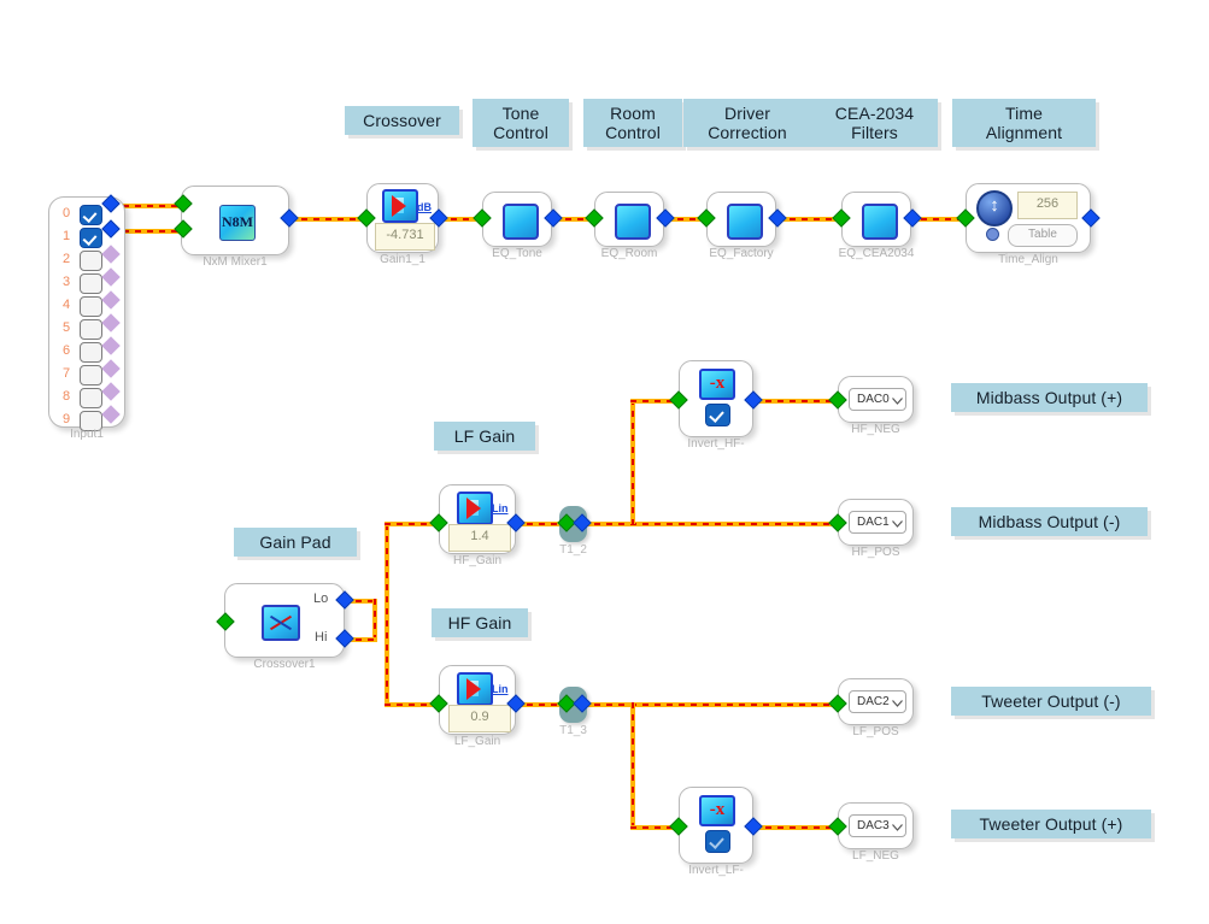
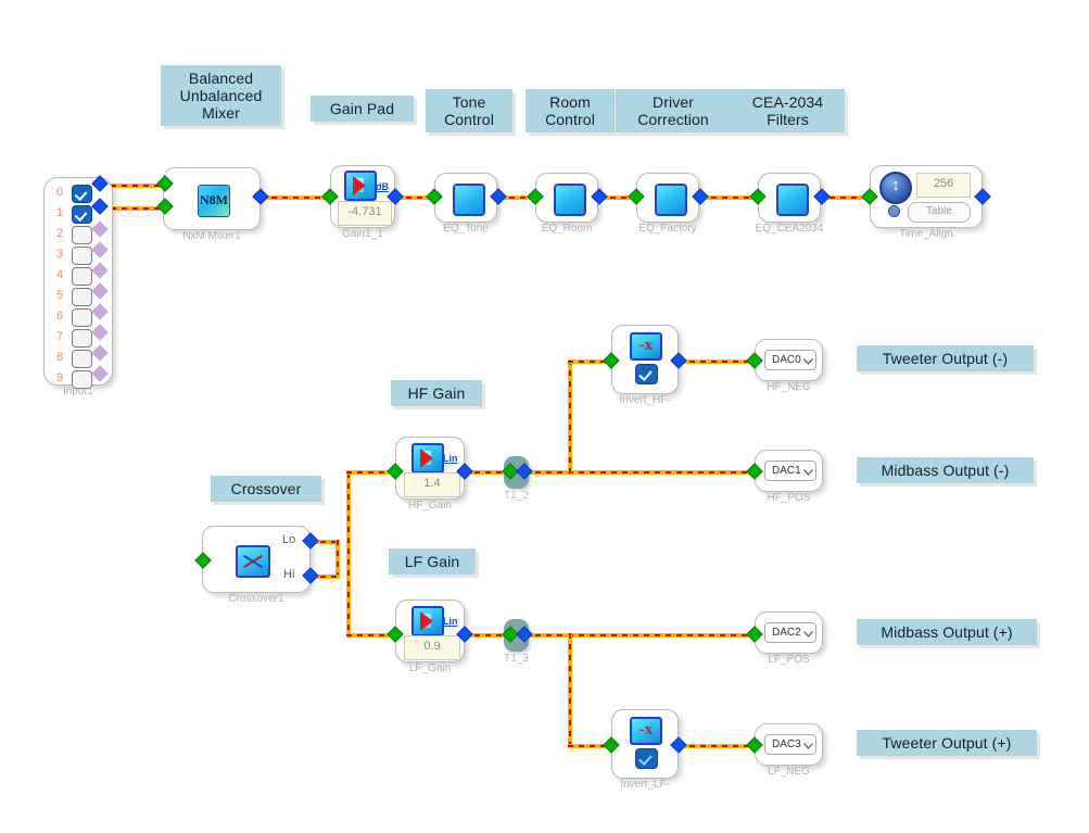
+ Balanced
+ Unbalanced
+ Mixer
- Crossover
+ Gain Pad
  Tone
  Control
  Room
  Control
  Driver
  Correction
  CEA-2034
  Filters
- Time
- Alignment
- LF Gain
+ HF Gain
- Gain Pad
+ Crossover
- HF Gain
+ LF Gain
- Midbass Output (+)
+ Tweeter Output (-)
  Midbass Output (-)
- Tweeter Output (-)
+ Midbass Output (+)
  Tweeter Output (+)
  0
  1
  2
  3
  4
  5
  6
  7
  8
  9
  Input1
  NxM Mixer1
  dB
  -4.731
  Gain1_1
  EQ_Tone
  EQ_Room
  EQ_Factory
  EQ_CEA2034
  256
  Table
  Time_Align
  Lo
  Hi
  Crossover1
  Lin
  1.4
  HF_Gain
  T1_2
  Lin
  0.9
  LF_Gain
  T1_3
  Invert_HF-
  Invert_LF-
  DAC0
  HF_NEG
  DAC1
  HF_POS
  DAC2
  LF_POS
  DAC3
  LF_NEG
